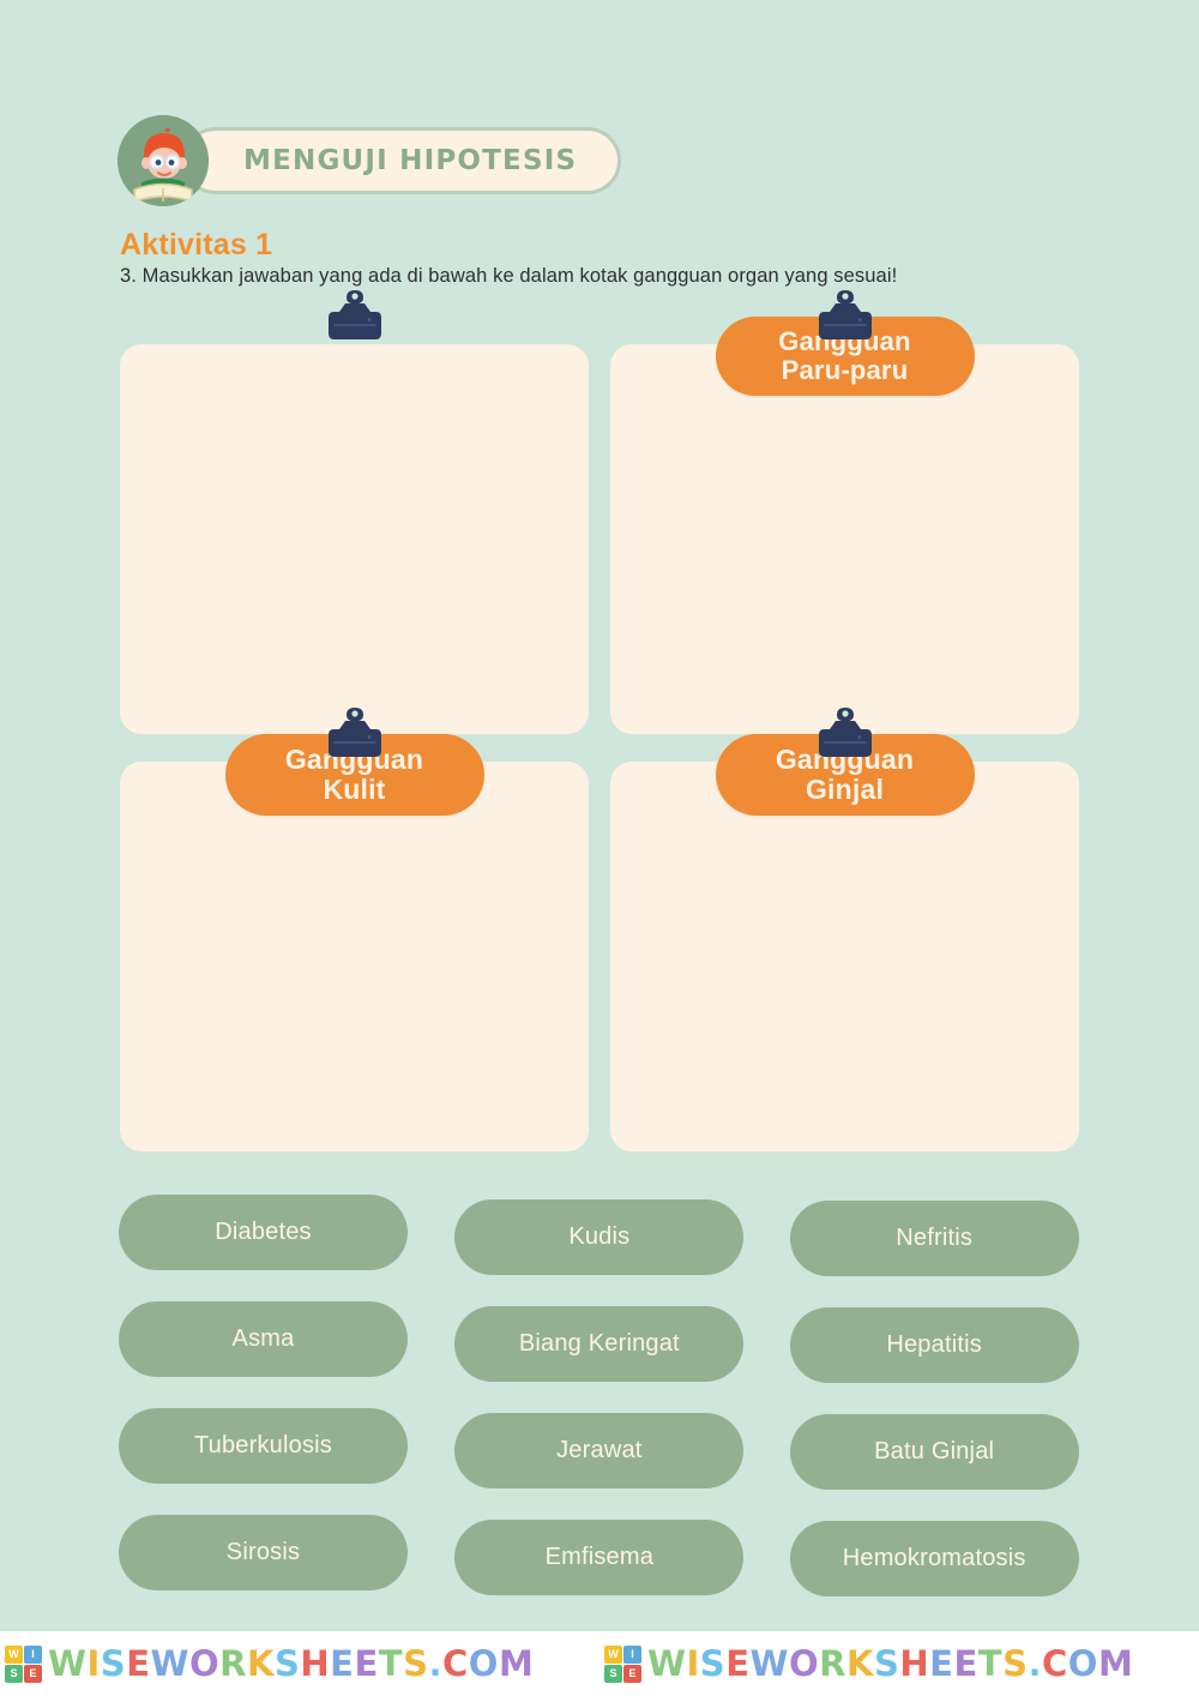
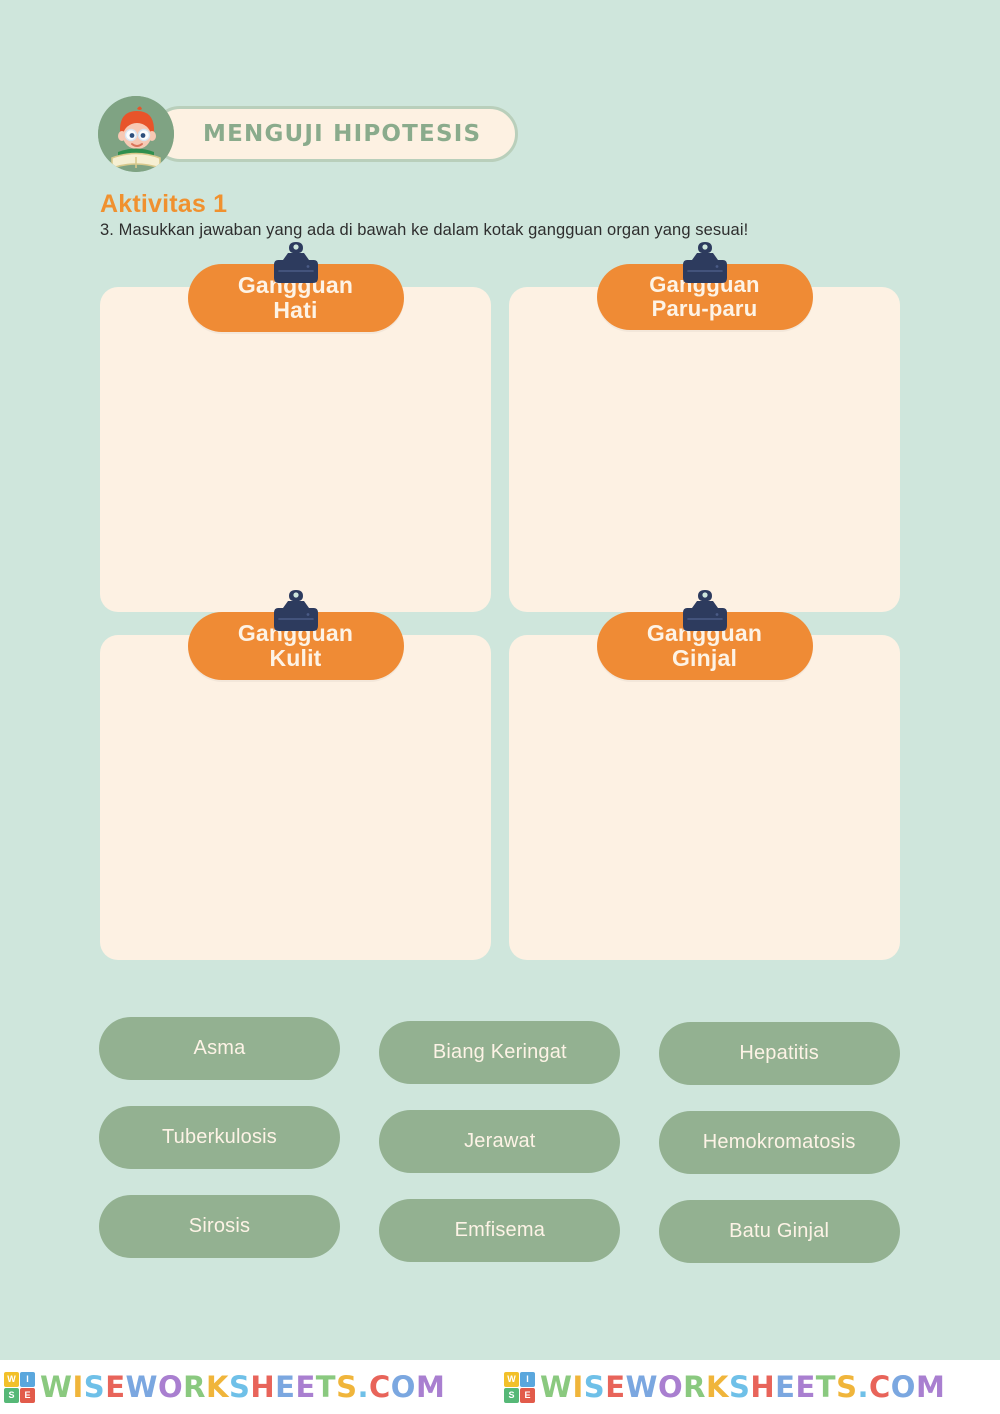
  MENGUJI HIPOTESIS
  Aktivitas 1
  3. Masukkan jawaban yang ada di bawah ke dalam kotak gangguan organ yang sesuai!
+ Gangguan Hati
  Gangguan
  Paru-paru
  Gangguan Kulit
  Gangguan Ginjal
- Diabetes
- Kudis
- Nefritis
  Asma
  Biang Keringat
  Hepatitis
  Tuberkulosis
  Jerawat
- Batu Ginjal
+ Hemokromatosis
  Sirosis
  Emfisema
- Hemokromatosis
+ Batu Ginjal
  W
  I
  S
  E
  WISEWORKSHEETS.COM
  W
  I
  S
  E
  WISEWORKSHEETS.COM
